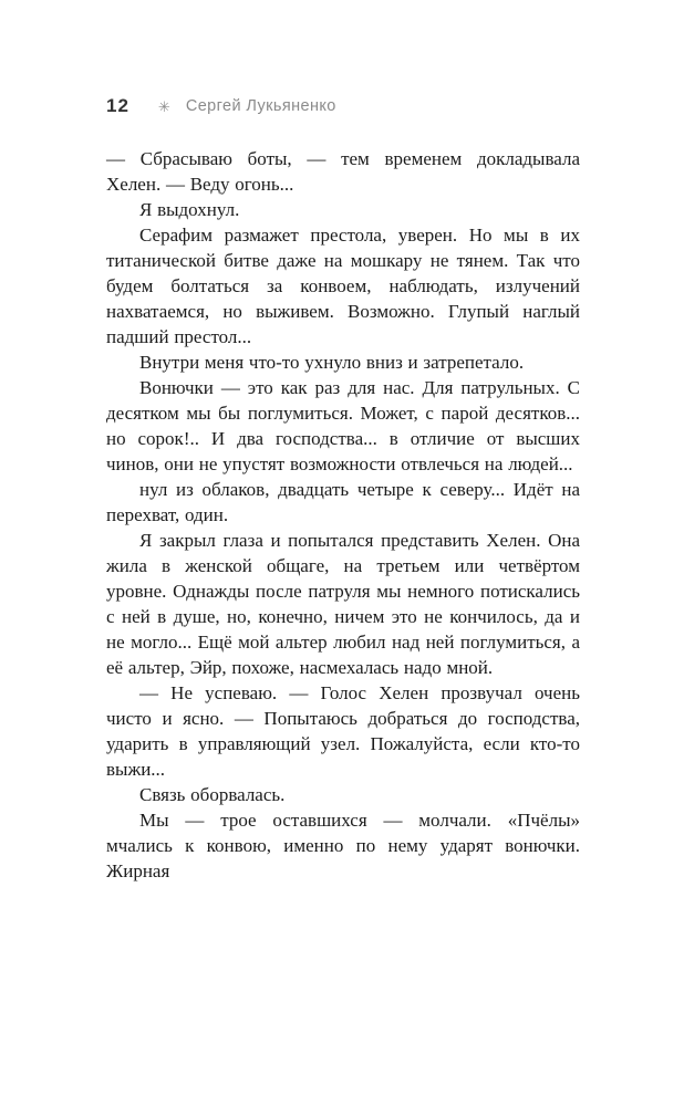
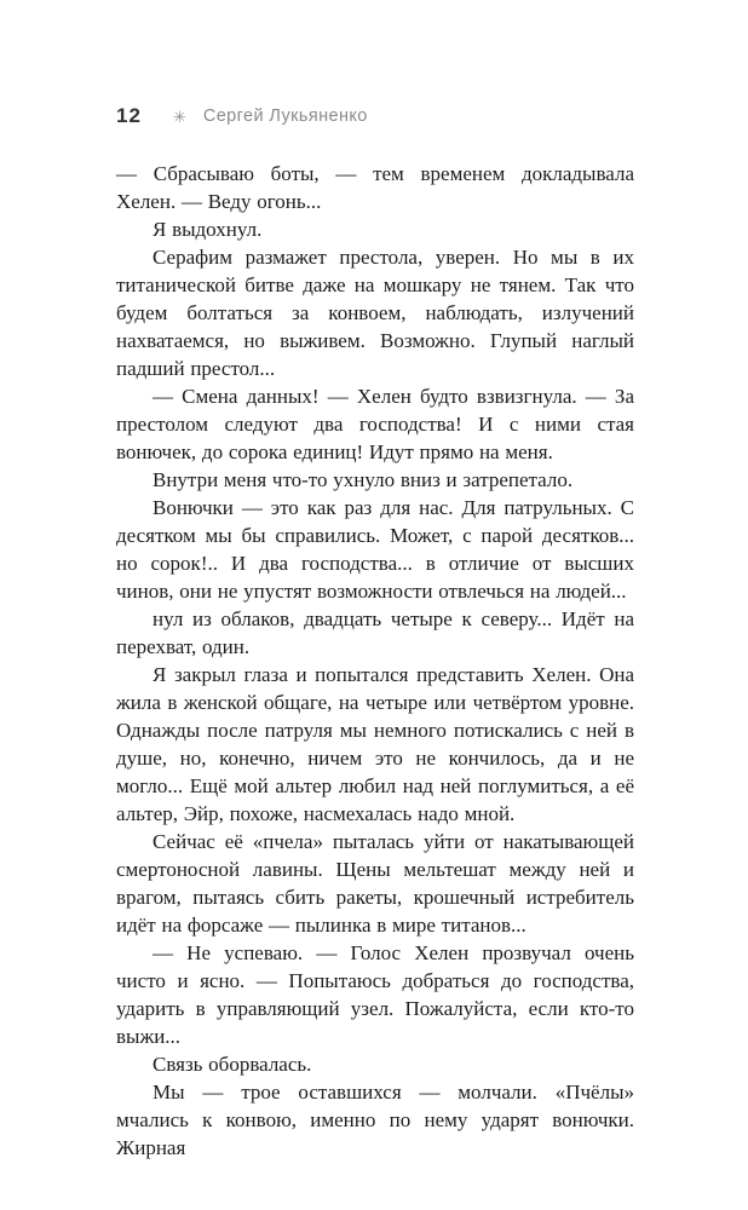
  12
  ✳
  Сергей Лукьяненко
  — Сбрасываю боты, — тем временем докладывала Хелен. — Веду огонь...
  Я выдохнул.
  Серафим размажет престола, уверен. Но мы в их титанической битве даже на мошкару не тянем. Так что будем болтаться за конвоем, наблюдать, излучений нахватаемся, но выживем. Возможно. Глупый наглый падший престол...
+ — Смена данных! — Хелен будто взвизгнула. — За престолом следуют два господства! И с ними стая вонючек, до сорока единиц! Идут прямо на меня.
  Внутри меня что-то ухнуло вниз и затрепетало.
- Вонючки — это как раз для нас. Для патрульных. С десятком мы бы поглумиться. Может, с парой десятков... но сорок!.. И два господства... в отличие от высших чинов, они не упустят возможности отвлечься на людей...
+ Вонючки — это как раз для нас. Для патрульных. С десятком мы бы справились. Может, с парой десятков... но сорок!.. И два господства... в отличие от высших чинов, они не упустят возможности отвлечься на людей...
  нул из облаков, двадцать четыре к северу... Идёт на перехват, один.
- Я закрыл глаза и попытался представить Хелен. Она жила в женской общаге, на третьем или четвёртом уровне. Однажды после патруля мы немного потискались с ней в душе, но, конечно, ничем это не кончилось, да и не могло... Ещё мой альтер любил над ней поглумиться, а её альтер, Эйр, похоже, насмехалась надо мной.
+ Я закрыл глаза и попытался представить Хелен. Она жила в женской общаге, на четыре или четвёртом уровне. Однажды после патруля мы немного потискались с ней в душе, но, конечно, ничем это не кончилось, да и не могло... Ещё мой альтер любил над ней поглумиться, а её альтер, Эйр, похоже, насмехалась надо мной.
+ Сейчас её «пчела» пыталась уйти от накатывающей смертоносной лавины. Щены мельтешат между ней и врагом, пытаясь сбить ракеты, крошечный истребитель идёт на форсаже — пылинка в мире титанов...
  — Не успеваю. — Голос Хелен прозвучал очень чисто и ясно. — Попытаюсь добраться до господства, ударить в управляющий узел. Пожалуйста, если кто-то выжи...
  Связь оборвалась.
  Мы — трое оставшихся — молчали. «Пчёлы» мчались к конвою, именно по нему ударят вонючки. Жирная
